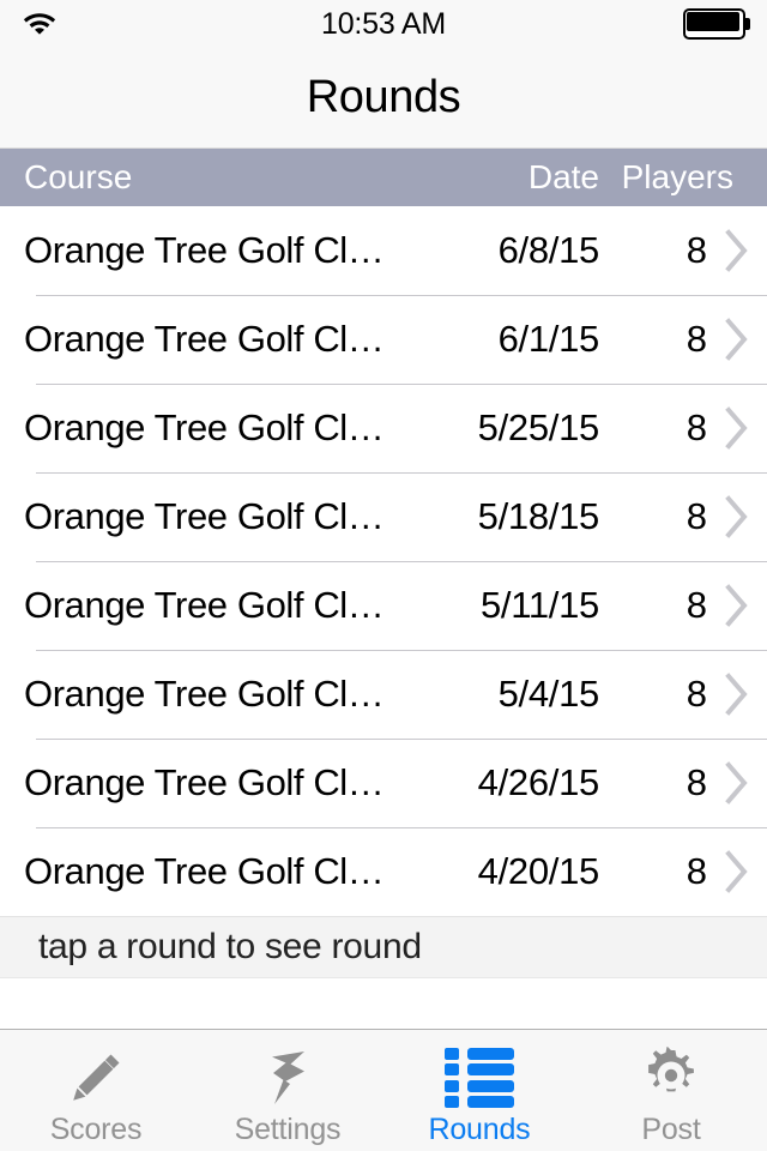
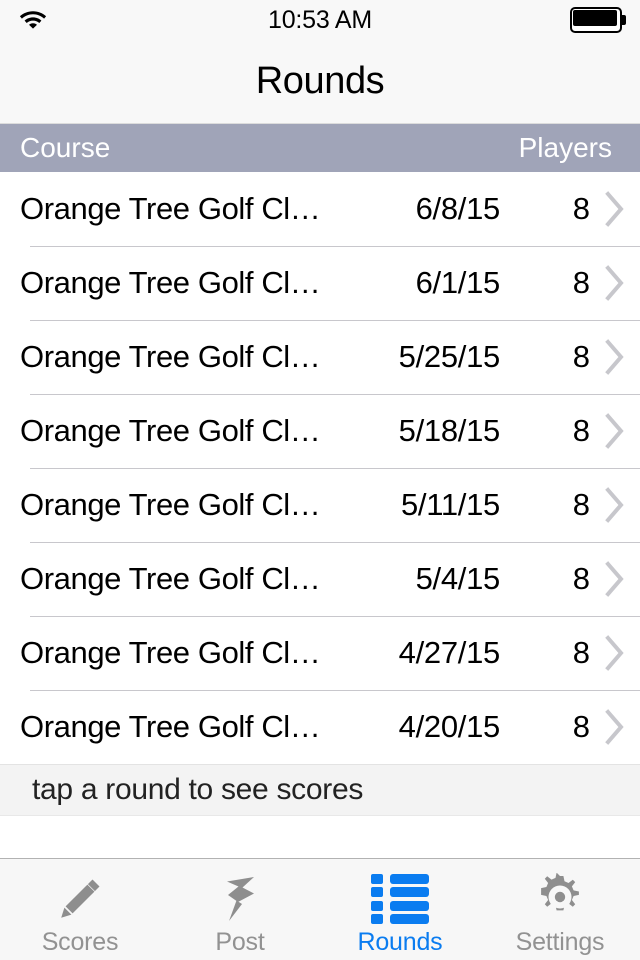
  10:53 AM
  Rounds
  Course
- Date
  Players
  Orange Tree Golf Cl…
  6/8/15
  8
  Orange Tree Golf Cl…
  6/1/15
  8
  Orange Tree Golf Cl…
  5/25/15
  8
  Orange Tree Golf Cl…
  5/18/15
  8
  Orange Tree Golf Cl…
  5/11/15
  8
  Orange Tree Golf Cl…
  5/4/15
  8
  Orange Tree Golf Cl…
- 4/26/15
+ 4/27/15
  8
  Orange Tree Golf Cl…
  4/20/15
  8
- tap a round to see round
+ tap a round to see scores
  Scores
- Settings
+ Post
  Rounds
- Post
+ Settings
